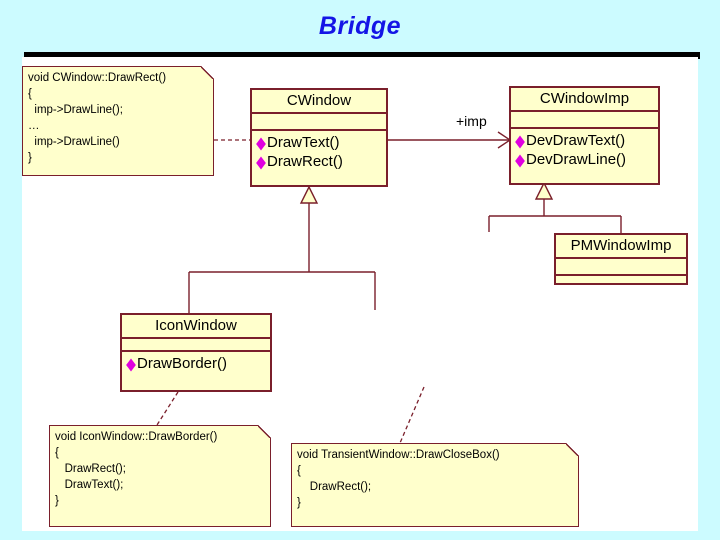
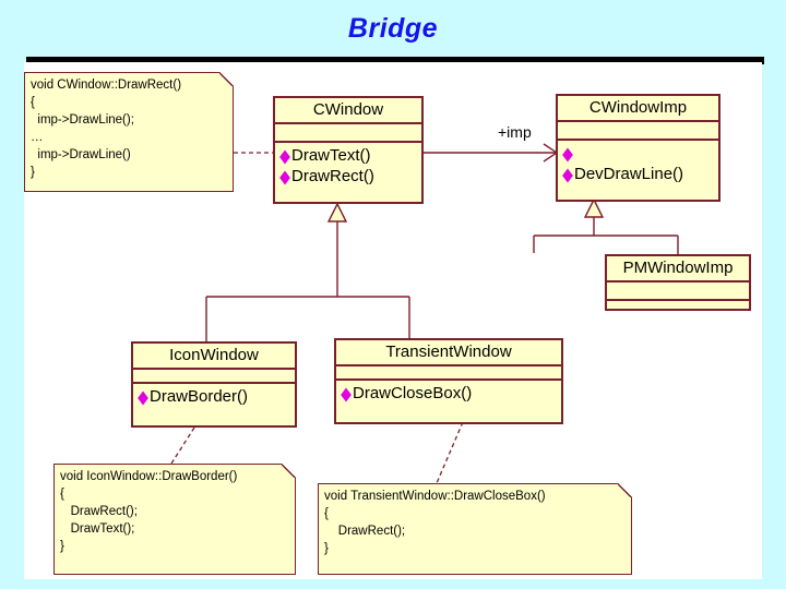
  Bridge
  void CWindow::DrawRect()
  {
  imp->DrawLine();
  …
  imp->DrawLine()
  }
  void IconWindow::DrawBorder()
  {
  DrawRect();
  DrawText();
  }
  void TransientWindow::DrawCloseBox()
  {
  DrawRect();
  }
  CWindow
  DrawText()
  DrawRect()
  CWindowImp
- DevDrawText()
  DevDrawLine()
  +imp
  PMWindowImp
  IconWindow
  DrawBorder()
+ TransientWindow
+ DrawCloseBox()
